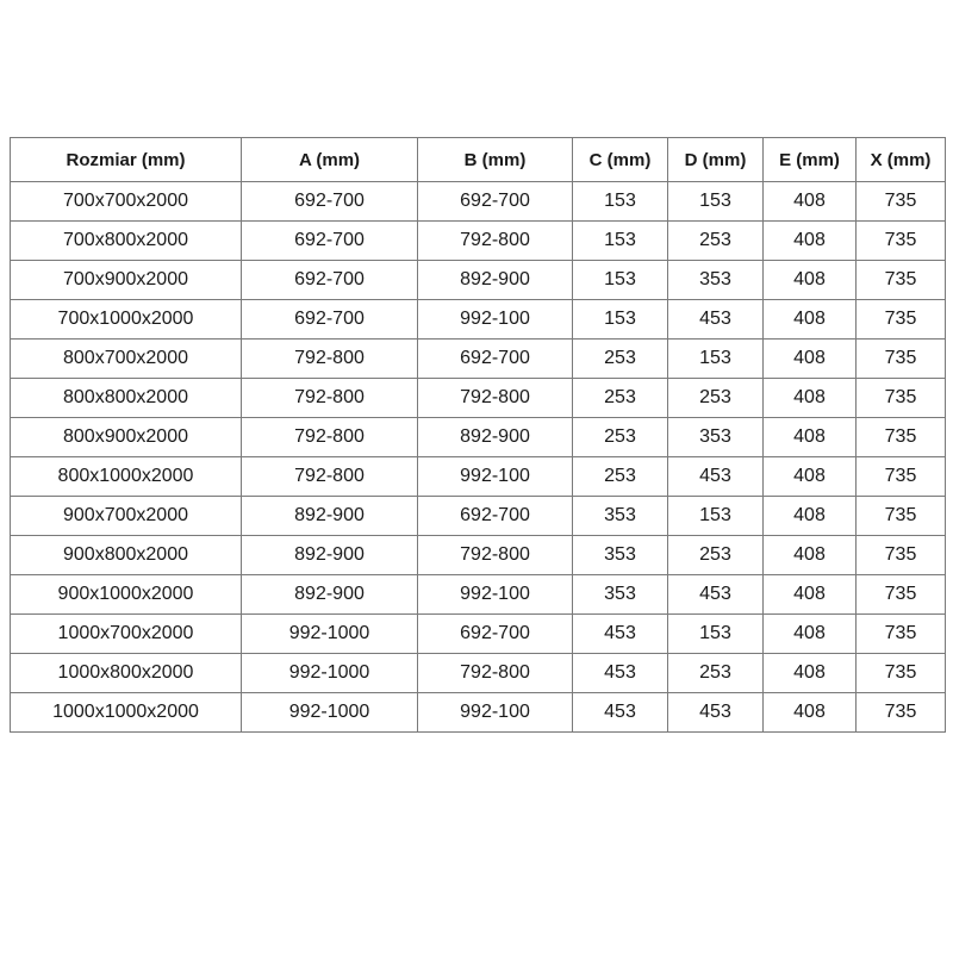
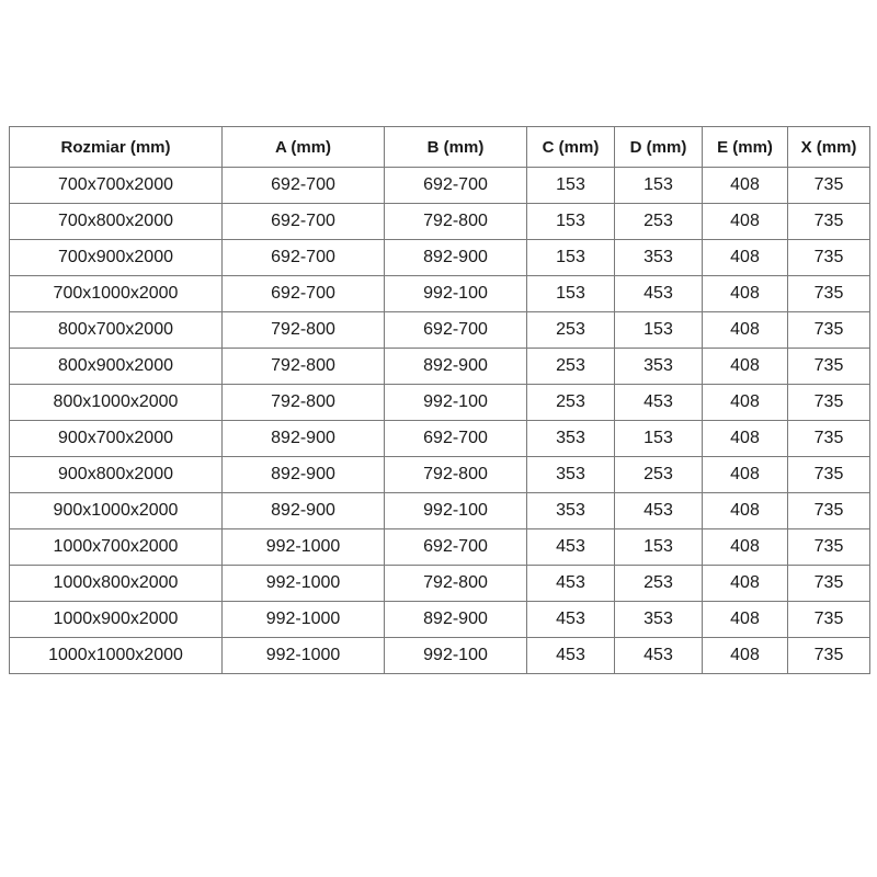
  Rozmiar (mm)	A (mm)	B (mm)	C (mm)	D (mm)	E (mm)	X (mm)
  700x700x2000	692-700	692-700	153	153	408	735
  700x800x2000	692-700	792-800	153	253	408	735
  700x900x2000	692-700	892-900	153	353	408	735
  700x1000x2000	692-700	992-100	153	453	408	735
  800x700x2000	792-800	692-700	253	153	408	735
- 800x800x2000	792-800	792-800	253	253	408	735
  800x900x2000	792-800	892-900	253	353	408	735
  800x1000x2000	792-800	992-100	253	453	408	735
  900x700x2000	892-900	692-700	353	153	408	735
  900x800x2000	892-900	792-800	353	253	408	735
  900x1000x2000	892-900	992-100	353	453	408	735
  1000x700x2000	992-1000	692-700	453	153	408	735
  1000x800x2000	992-1000	792-800	453	253	408	735
+ 1000x900x2000	992-1000	892-900	453	353	408	735
  1000x1000x2000	992-1000	992-100	453	453	408	735
